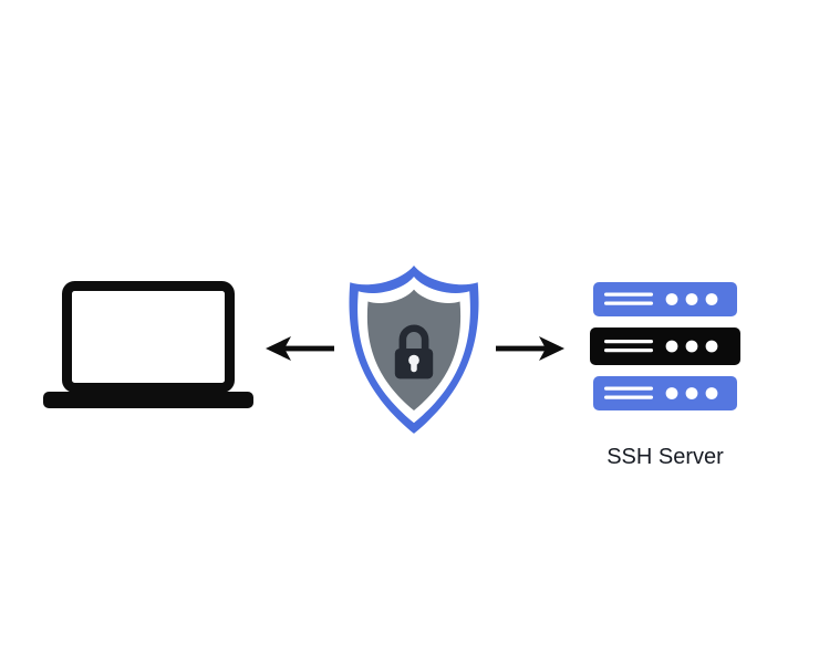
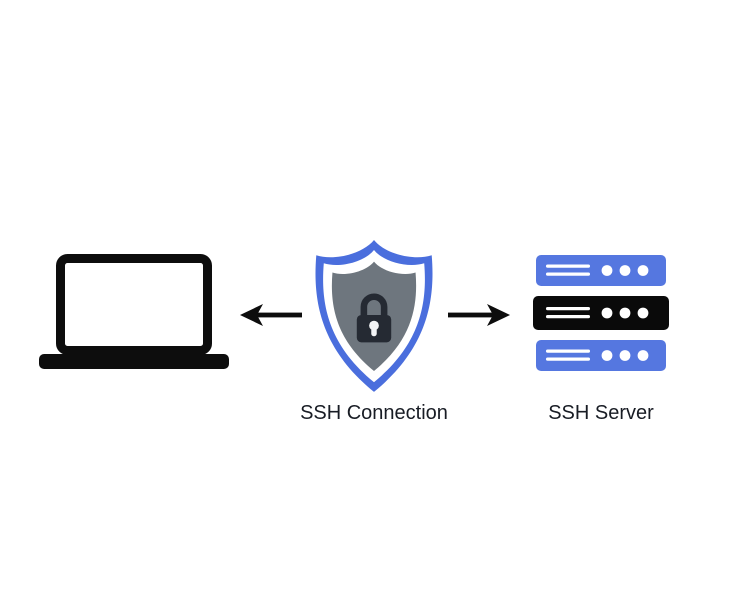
+ SSH Connection
  SSH Server
